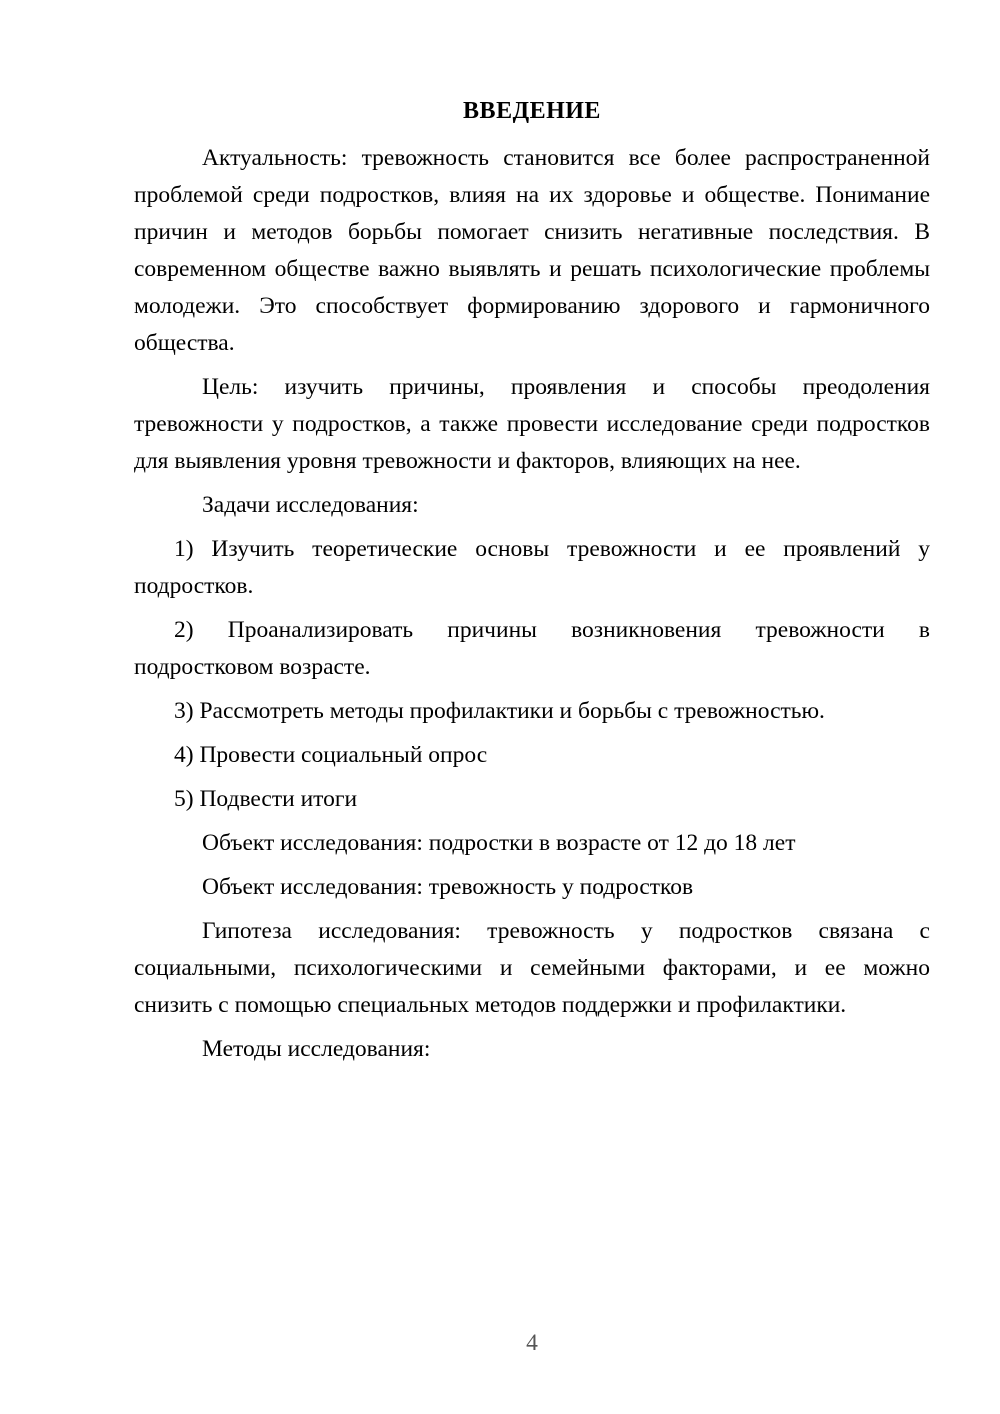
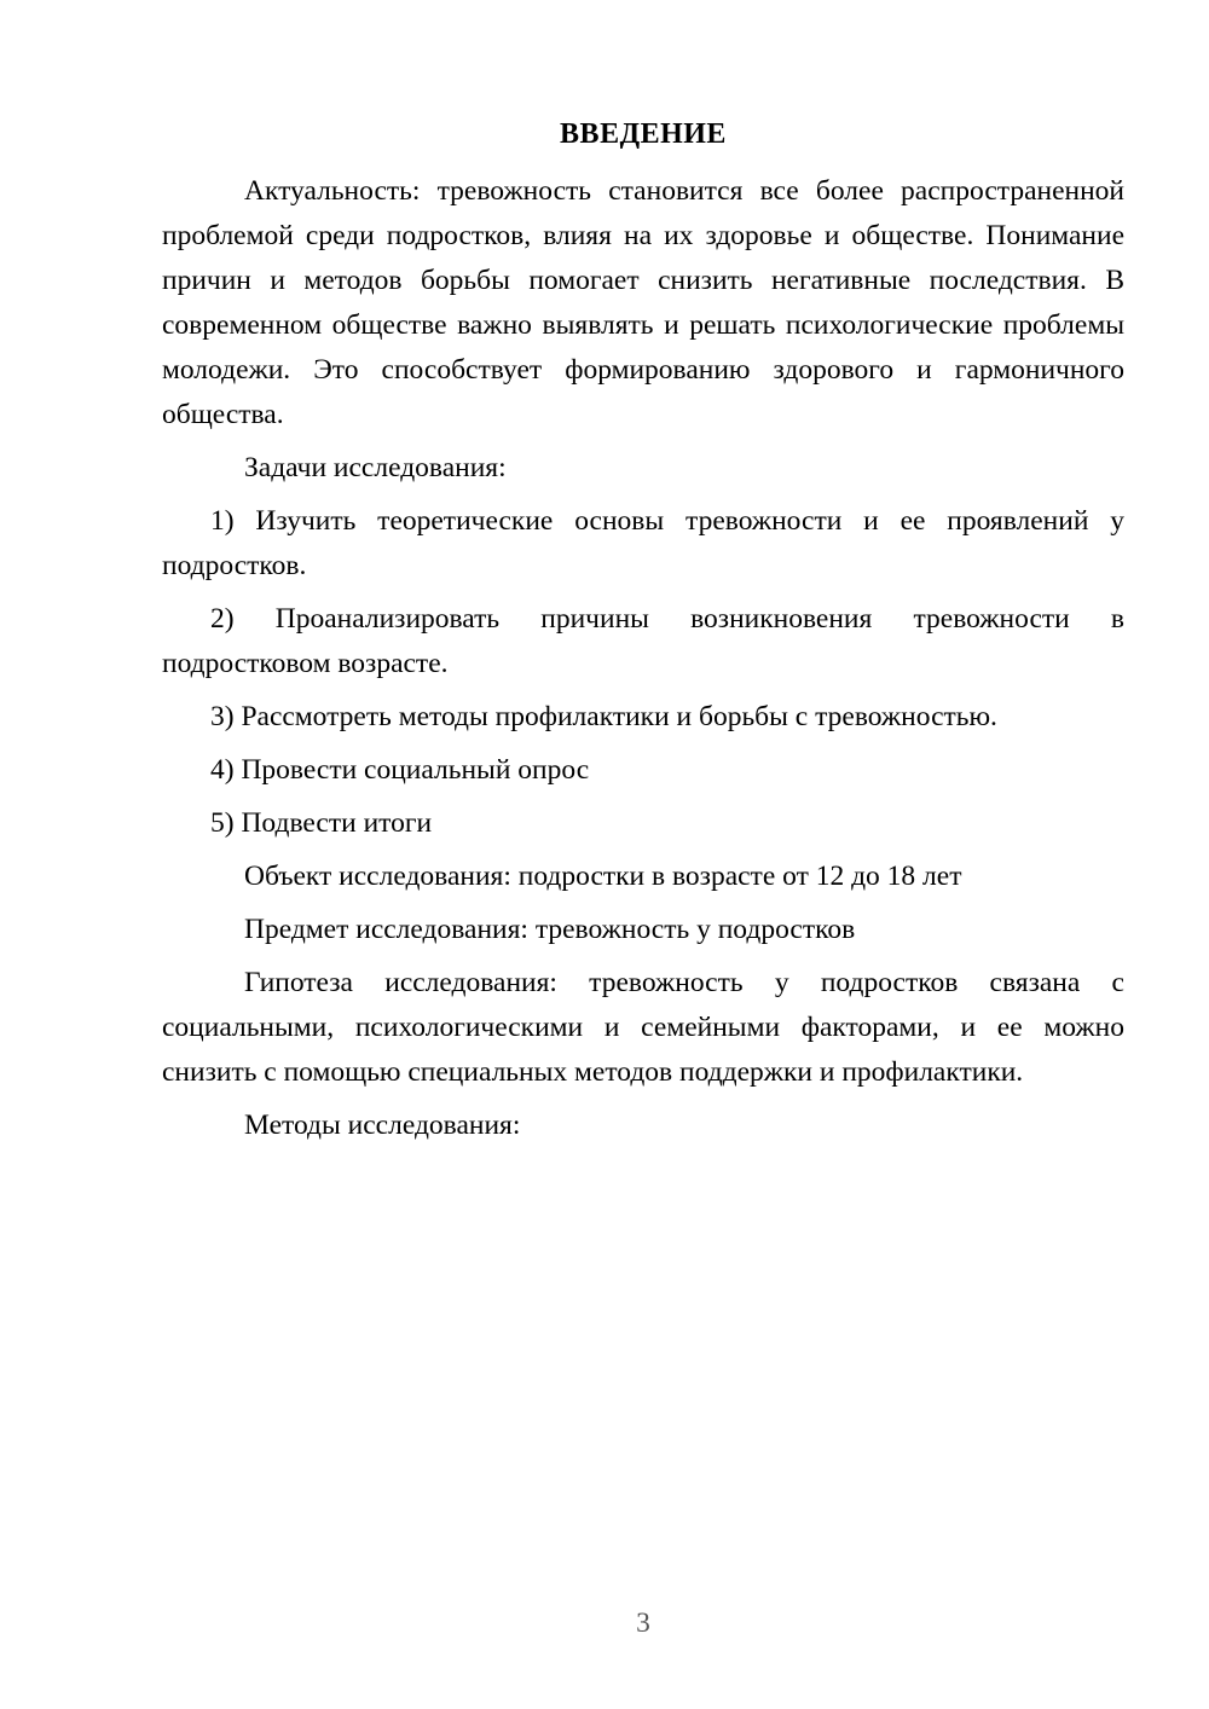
  ВВЕДЕНИЕ
  Актуальность: тревожность становится все более распространенной проблемой среди подростков, влияя на их здоровье и обществе. Понимание причин и методов борьбы помогает снизить негативные последствия. В современном обществе важно выявлять и решать психологические проблемы молодежи. Это способствует формированию здорового и гармоничного общества.
- Цель: изучить причины, проявления и способы преодоления тревожности у подростков, а также провести исследование среди подростков для выявления уровня тревожности и факторов, влияющих на нее.
  Задачи исследования:
  1) Изучить теоретические основы тревожности и ее проявлений у подростков.
  2) Проанализировать причины возникновения тревожности в подростковом возрасте.
  3) Рассмотреть методы профилактики и борьбы с тревожностью.
  4) Провести социальный опрос
  5) Подвести итоги
  Объект исследования: подростки в возрасте от 12 до 18 лет
- Объект исследования: тревожность у подростков
+ Предмет исследования: тревожность у подростков
  Гипотеза исследования: тревожность у подростков связана с социальными, психологическими и семейными факторами, и ее можно снизить с помощью специальных методов поддержки и профилактики.
  Методы исследования:
- 4
+ 3
